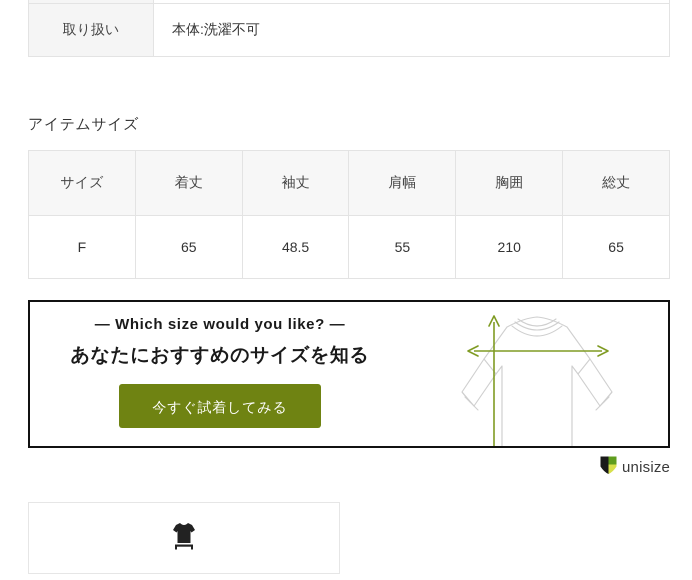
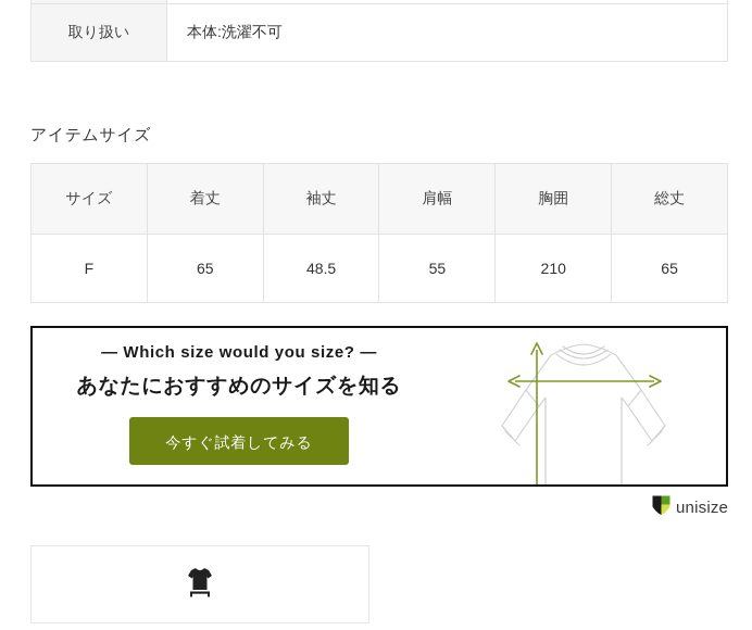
  取り扱い	本体:洗濯不可
  アイテムサイズ
  サイズ	着丈	袖丈	肩幅	胸囲	総丈
  F	65	48.5	55	210	65
- — Which size would you like? —
+ — Which size would you size? —
  あなたにおすすめのサイズを知る
  今すぐ試着してみる
  unisize
